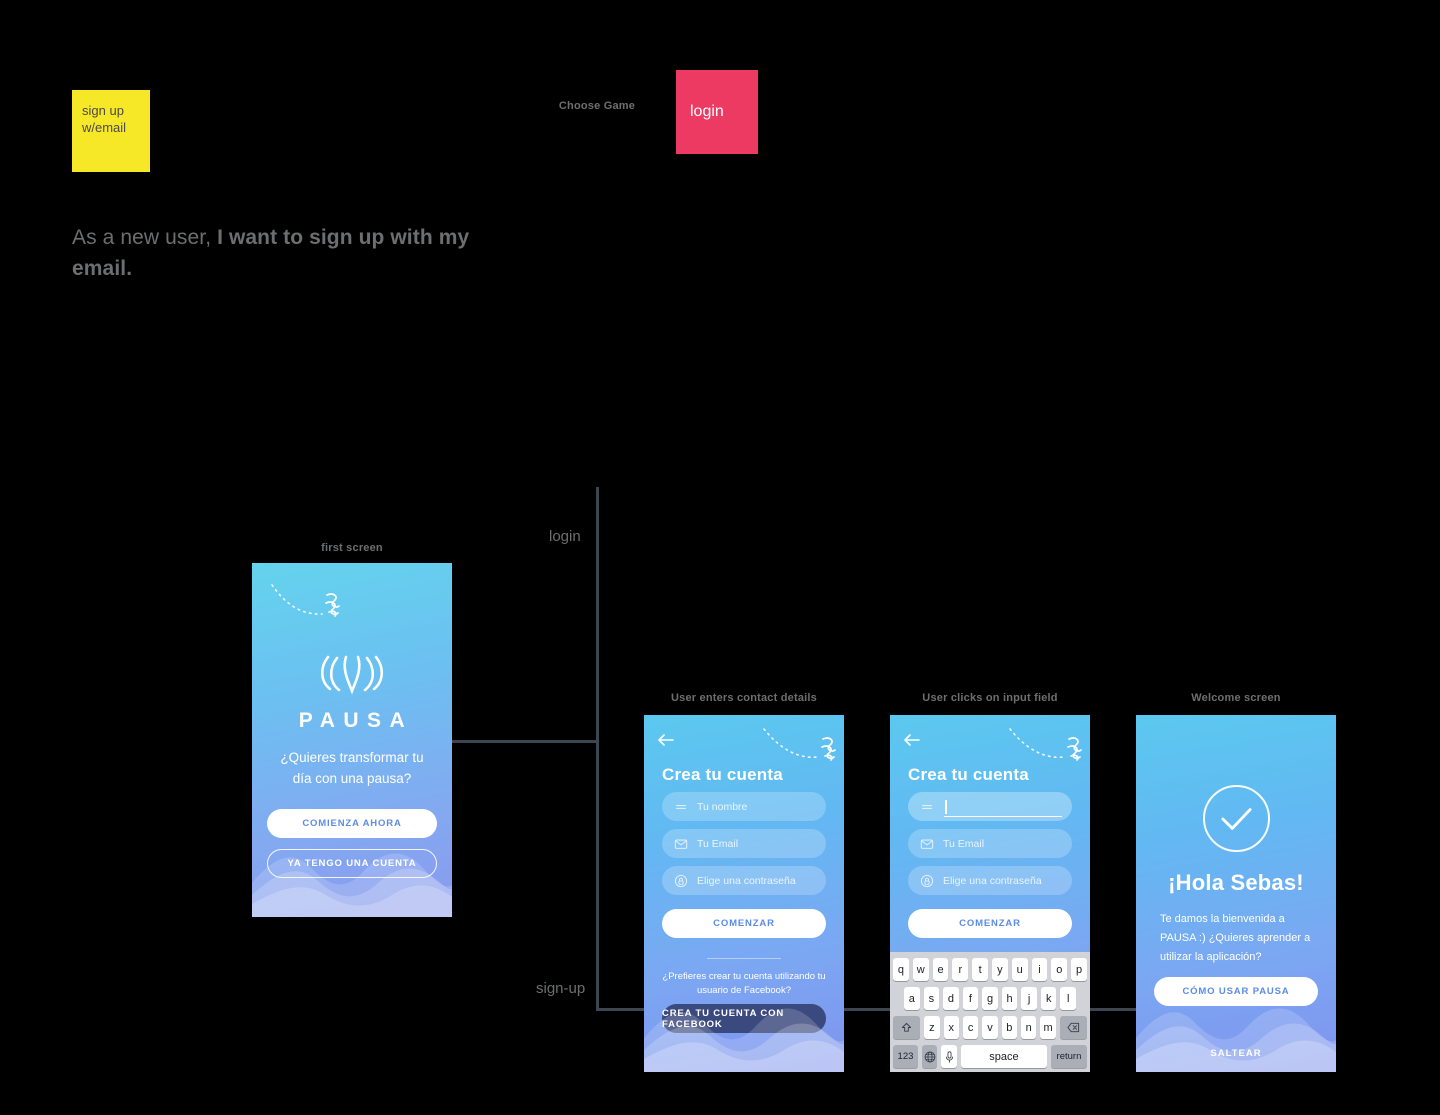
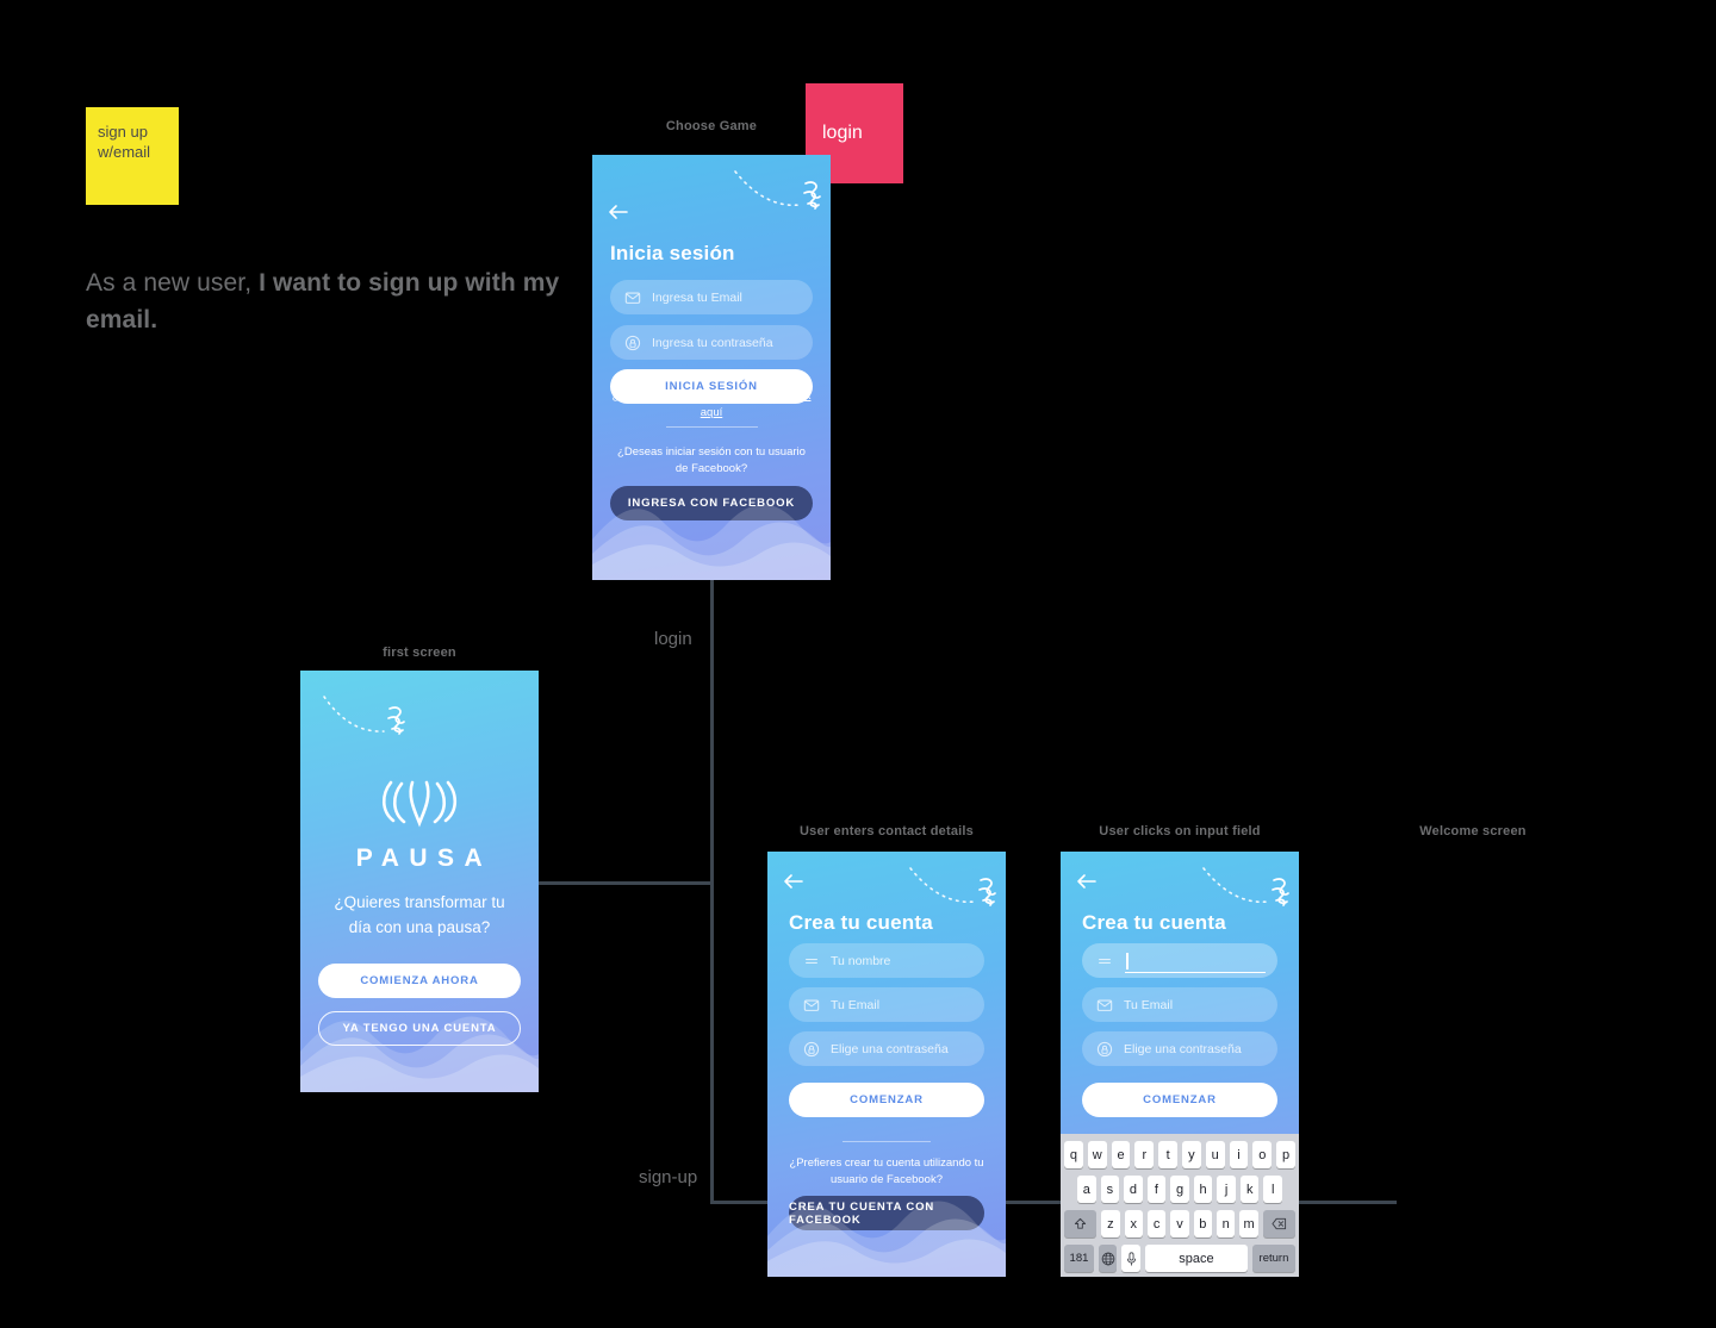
  sign up
  w/email
  login
  As a new user, I want to sign up with my email.
  login
  sign-up
  Choose Game
+ Inicia sesión
+ Ingresa tu Email
+ Ingresa tu contraseña
+ INICIA SESIÓN
+ ¿Has olvidado tu contraseña? Haz click aquí
+ ¿Deseas iniciar sesión con tu usuario de Facebook?
+ INGRESA CON FACEBOOK
  first screen
  PAUSA
  ¿Quieres transformar tu día con una pausa?
  COMIENZA AHORA
  YA TENGO UNA CUENTA
  User enters contact details
  Crea tu cuenta
  Tu nombre
  Tu Email
  Elige una contraseña
  COMENZAR
  ¿Prefieres crear tu cuenta utilizando tu usuario de Facebook?
  CREA TU CUENTA CON FACEBOOK
  User clicks on input field
  Crea tu cuenta
  Tu Email
  Elige una contraseña
  COMENZAR
  q
  w
  e
  r
  t
  y
  u
  i
  o
  p
  a
  s
  d
  f
  g
  h
  j
  k
  l
  z
  x
  c
  v
  b
  n
  m
- 123
+ 181
  space
  return
  Welcome screen
- ¡Hola Sebas!
- Te damos la bienvenida a PAUSA :) ¿Quieres aprender a utilizar la aplicación?
- CÓMO USAR PAUSA
- SALTEAR
